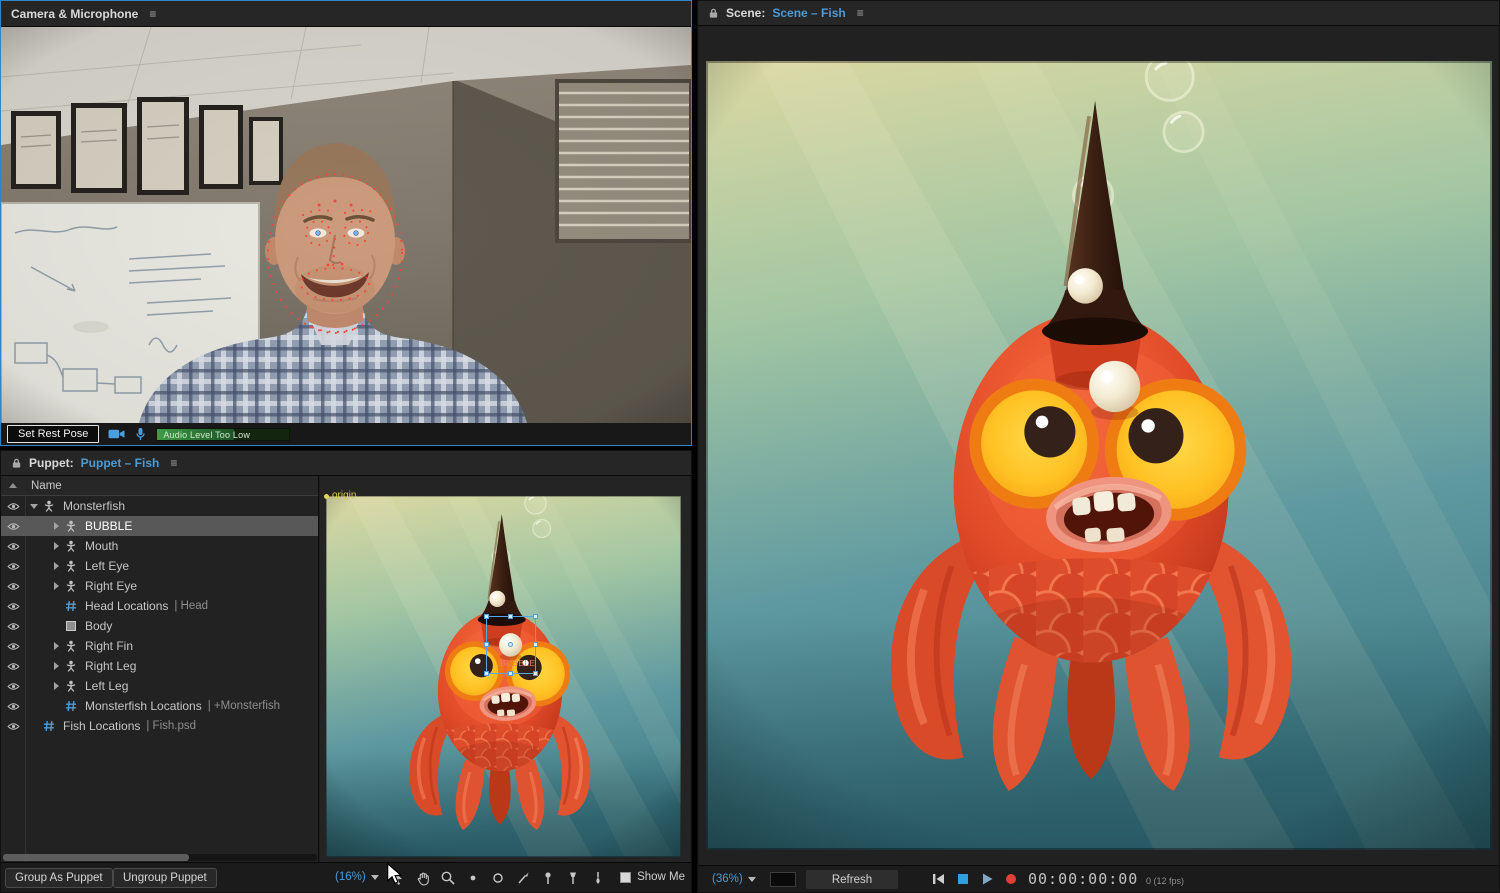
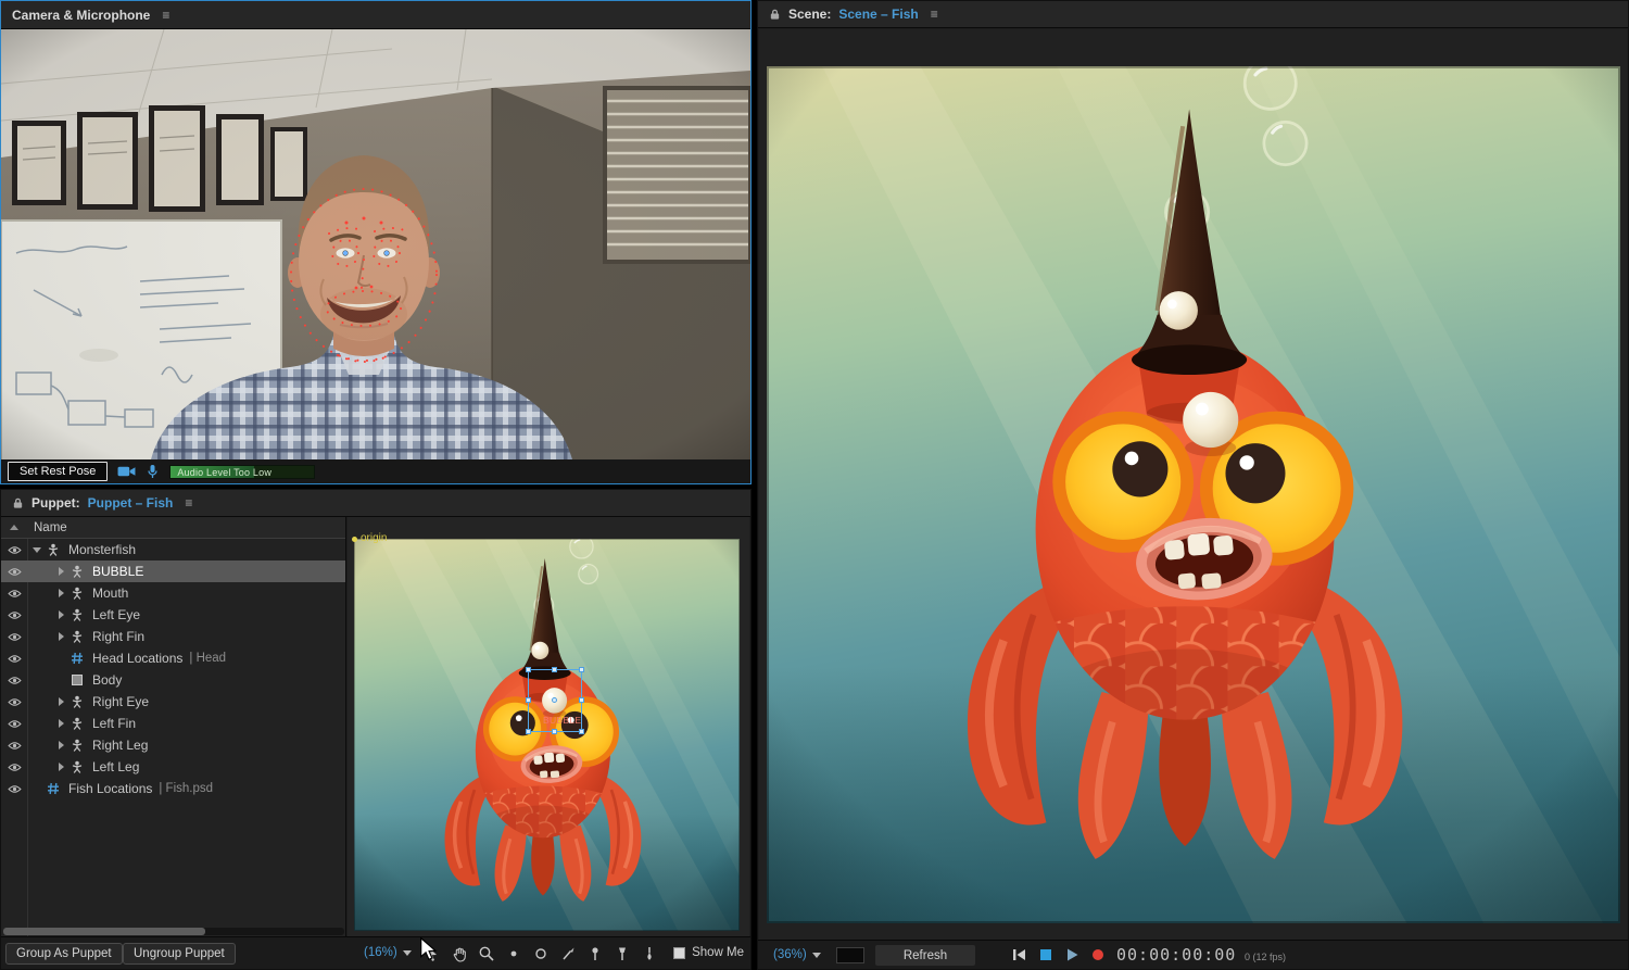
  Camera & Microphone
  ≡
  Set Rest Pose
  Audio Level Too Low
  Puppet:
  Puppet – Fish
  ≡
  Name
  Monsterfish
  BUBBLE
  Mouth
  Left Eye
- Right Eye
+ Right Fin
  Head Locations
  | Head
  Body
- Right Fin
+ Right Eye
+ Left Fin
  Right Leg
  Left Leg
- Monsterfish Locations
- | +Monsterfish
  Fish Locations
  | Fish.psd
  origin
  BUBBLE
  Group As Puppet
  Ungroup Puppet
  (16%)
  Show Me
  Scene:
  Scene – Fish
  ≡
  (36%)
  Refresh
  00:00:00:00
  0 (12 fps)
